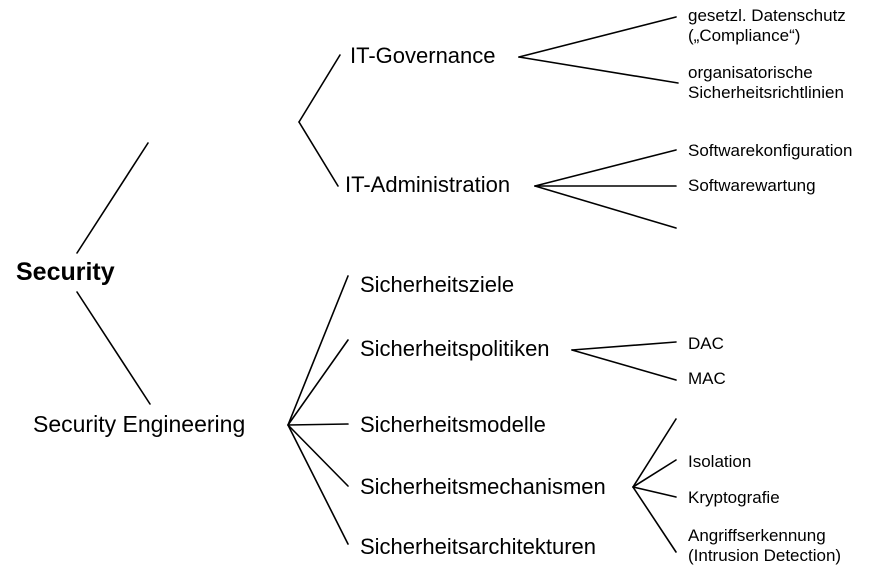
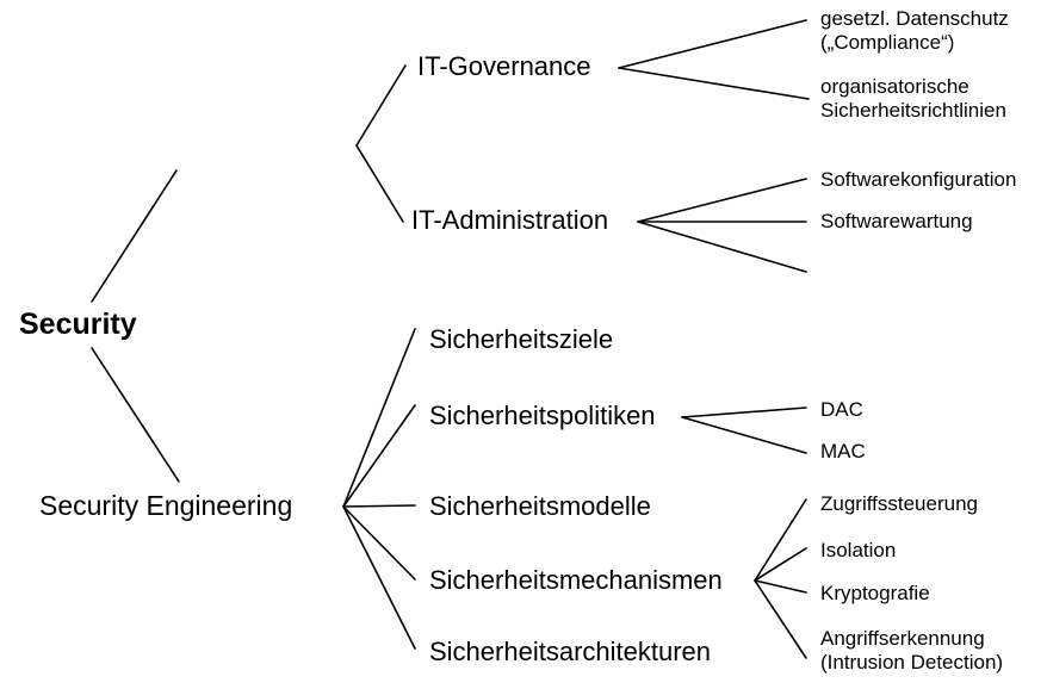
  Security
  Security Engineering
  IT-Governance
  IT-Administration
  Sicherheitsziele
  Sicherheitspolitiken
  Sicherheitsmodelle
  Sicherheitsmechanismen
  Sicherheitsarchitekturen
  gesetzl. Datenschutz
  („Compliance“)
  organisatorische
  Sicherheitsrichtlinien
  Softwarekonfiguration
  Softwarewartung
  DAC
  MAC
+ Zugriffssteuerung
  Isolation
  Kryptografie
  Angriffserkennung
  (Intrusion Detection)
